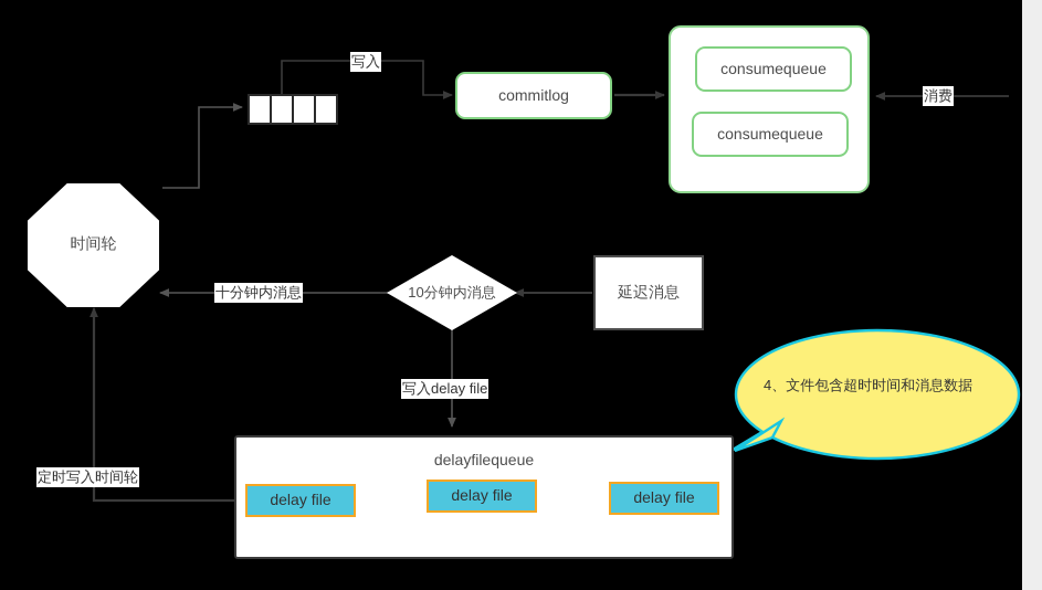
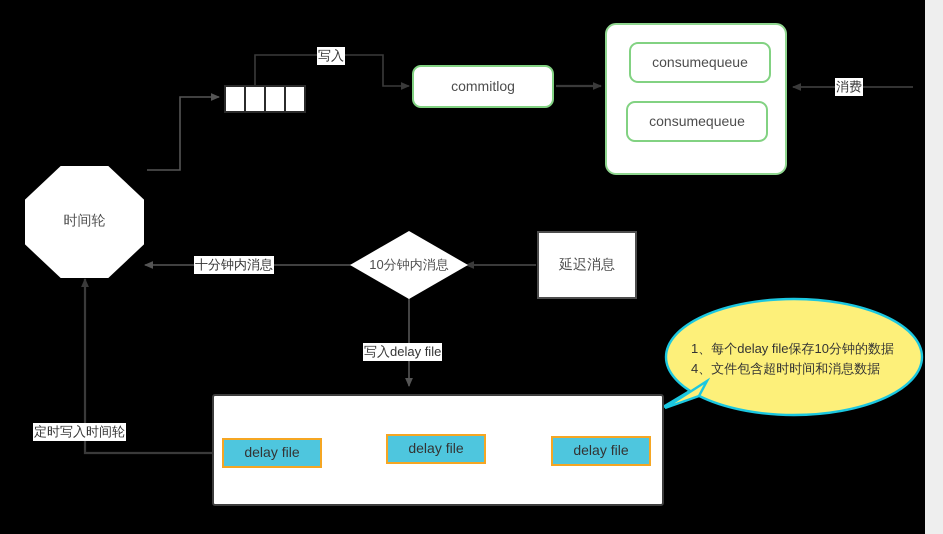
+ 1、每个delay file保存10分钟的数据
  4、文件包含超时时间和消息数据
  时间轮
  commitlog
  consumequeue
  consumequeue
  10分钟内消息
  延迟消息
- delayfilequeue
  delay file
  delay file
  delay file
  写入
  消费
  十分钟内消息
  写入delay file
  定时写入时间轮
